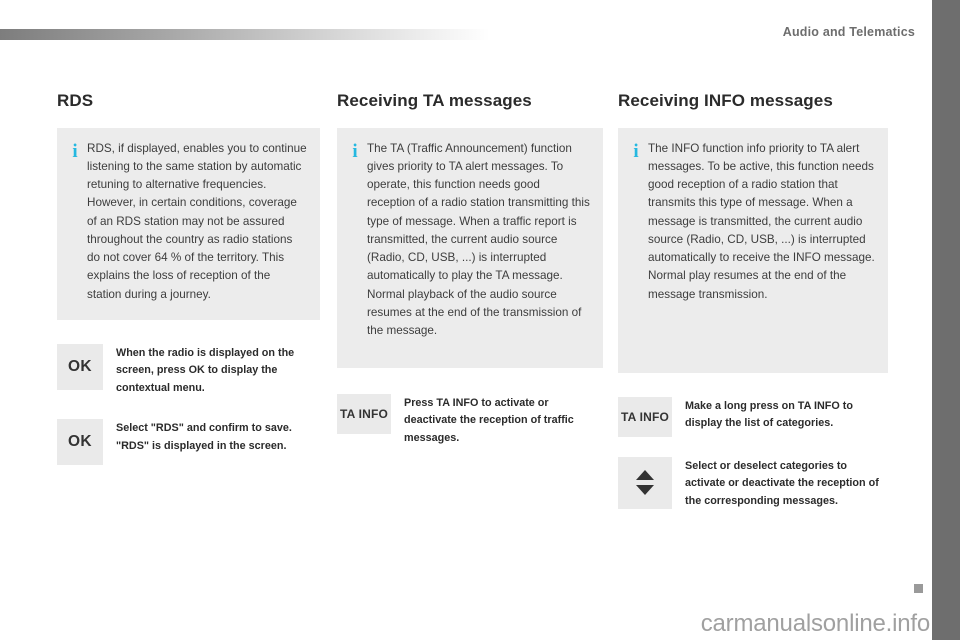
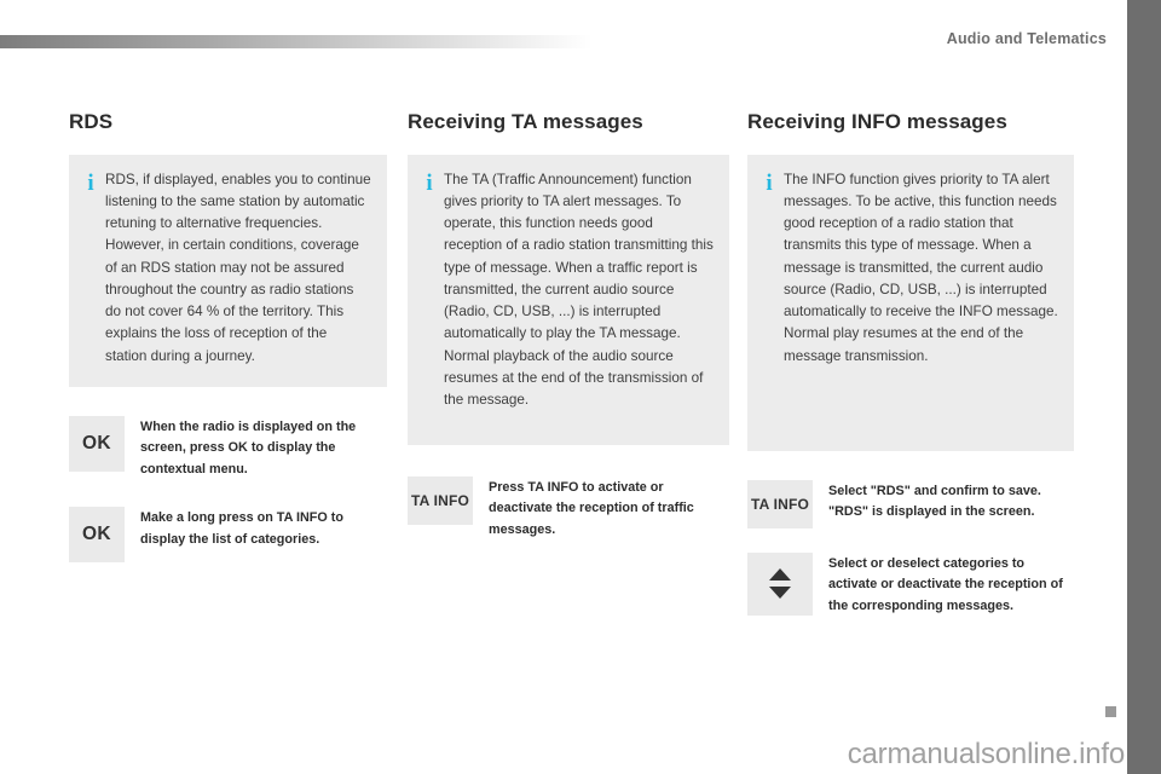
  Audio and Telematics
  RDS
  i
  RDS, if displayed, enables you to continue listening to the same station by automatic retuning to alternative frequencies. However, in certain conditions, coverage of an RDS station may not be assured throughout the country as radio stations do not cover 64 % of the territory. This explains the loss of reception of the station during a journey.
  OK
  When the radio is displayed on the screen, press OK to display the contextual menu.
  OK
- Select "RDS" and confirm to save. "RDS" is displayed in the screen.
+ Make a long press on TA INFO to display the list of categories.
  Receiving TA messages
  i
  The TA (Traffic Announcement) function gives priority to TA alert messages. To operate, this function needs good reception of a radio station transmitting this type of message. When a traffic report is transmitted, the current audio source (Radio, CD, USB, ...) is interrupted automatically to play the TA message. Normal playback of the audio source resumes at the end of the transmission of the message.
  TA INFO
  Press TA INFO to activate or deactivate the reception of traffic messages.
  Receiving INFO messages
  i
- The INFO function info priority to TA alert messages. To be active, this function needs good reception of a radio station that transmits this type of message. When a message is transmitted, the current audio source (Radio, CD, USB, ...) is interrupted automatically to receive the INFO message. Normal play resumes at the end of the message transmission.
+ The INFO function gives priority to TA alert messages. To be active, this function needs good reception of a radio station that transmits this type of message. When a message is transmitted, the current audio source (Radio, CD, USB, ...) is interrupted automatically to receive the INFO message. Normal play resumes at the end of the message transmission.
  TA INFO
- Make a long press on TA INFO to display the list of categories.
+ Select "RDS" and confirm to save. "RDS" is displayed in the screen.
  Select or deselect categories to activate or deactivate the reception of the corresponding messages.
  carmanualsonline.info
